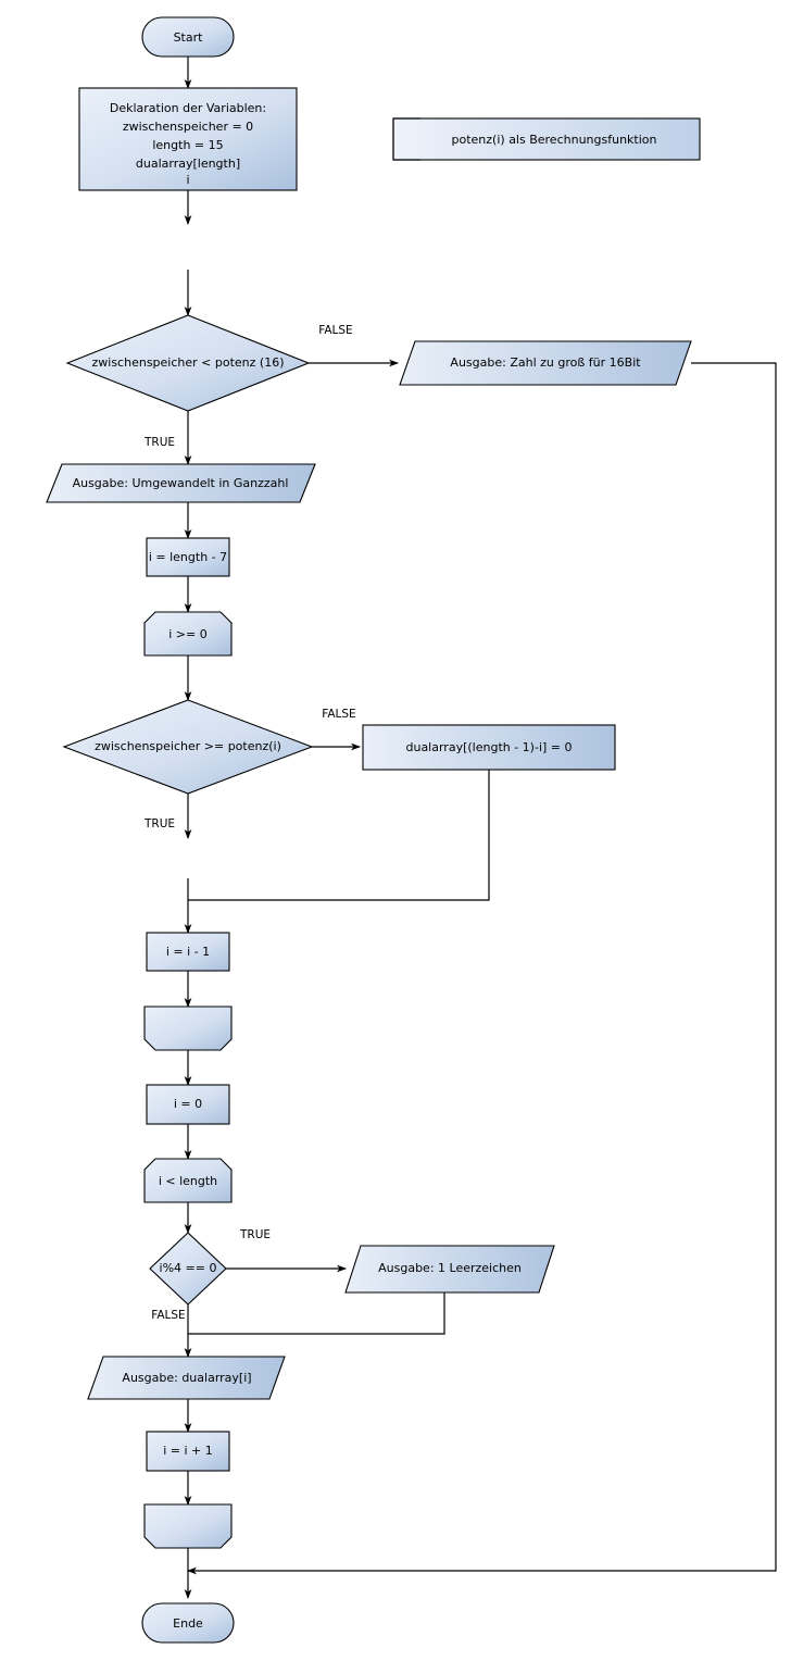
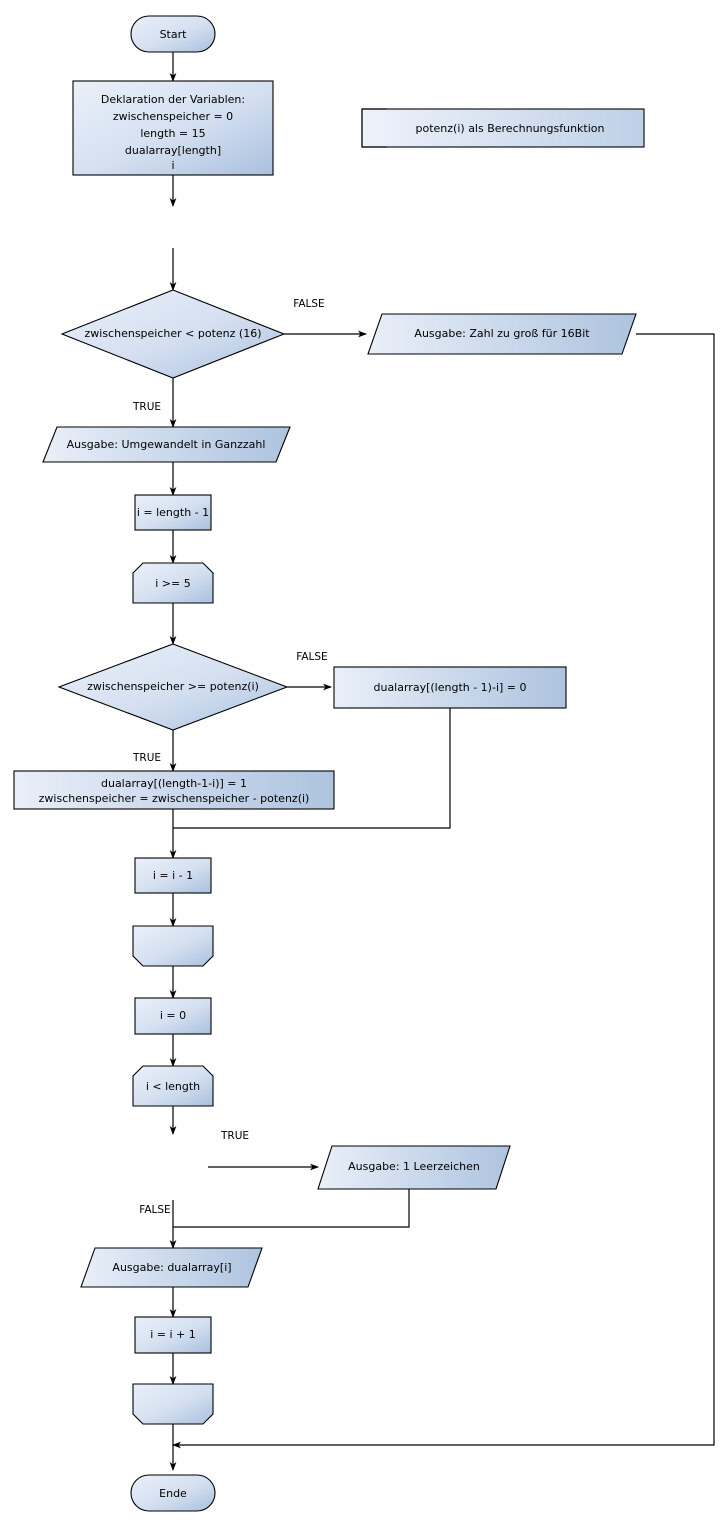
  Start
  Deklaration der Variablen:
  zwischenspeicher = 0
  length = 15
  dualarray[length]
  i
  potenz(i) als Berechnungsfunktion
  zwischenspeicher < potenz (16)
  FALSE
  TRUE
  Ausgabe: Zahl zu groß für 16Bit
  Ausgabe: Umgewandelt in Ganzzahl
- i = length - 7
+ i = length - 1
- i >= 0
+ i >= 5
  zwischenspeicher >= potenz(i)
  FALSE
  TRUE
  dualarray[(length - 1)-i] = 0
+ dualarray[(length-1-i)] = 1
+ zwischenspeicher = zwischenspeicher - potenz(i)
  i = i - 1
  i = 0
  i < length
- i%4 == 0
  TRUE
  FALSE
  Ausgabe: 1 Leerzeichen
  Ausgabe: dualarray[i]
  i = i + 1
  Ende
